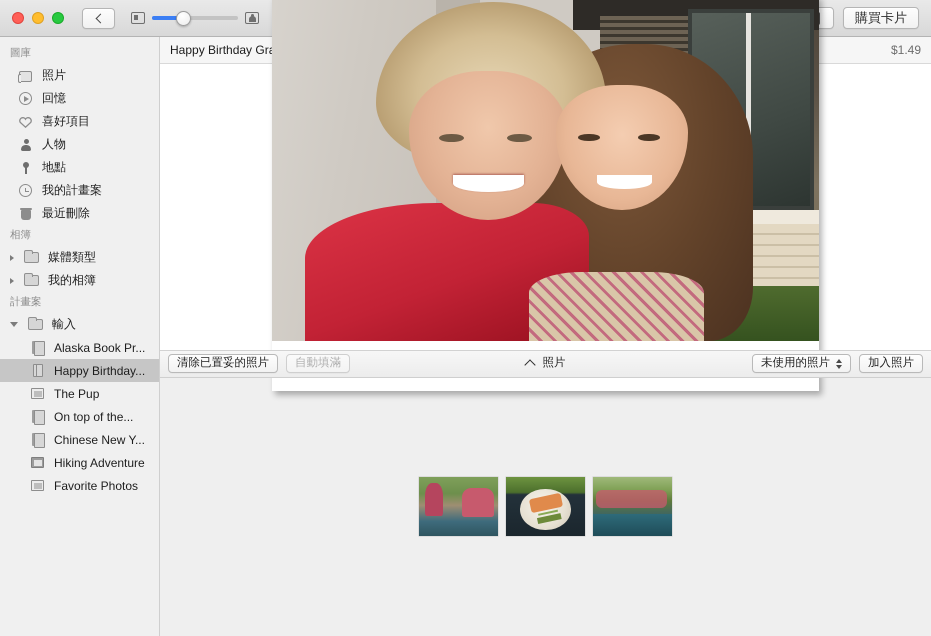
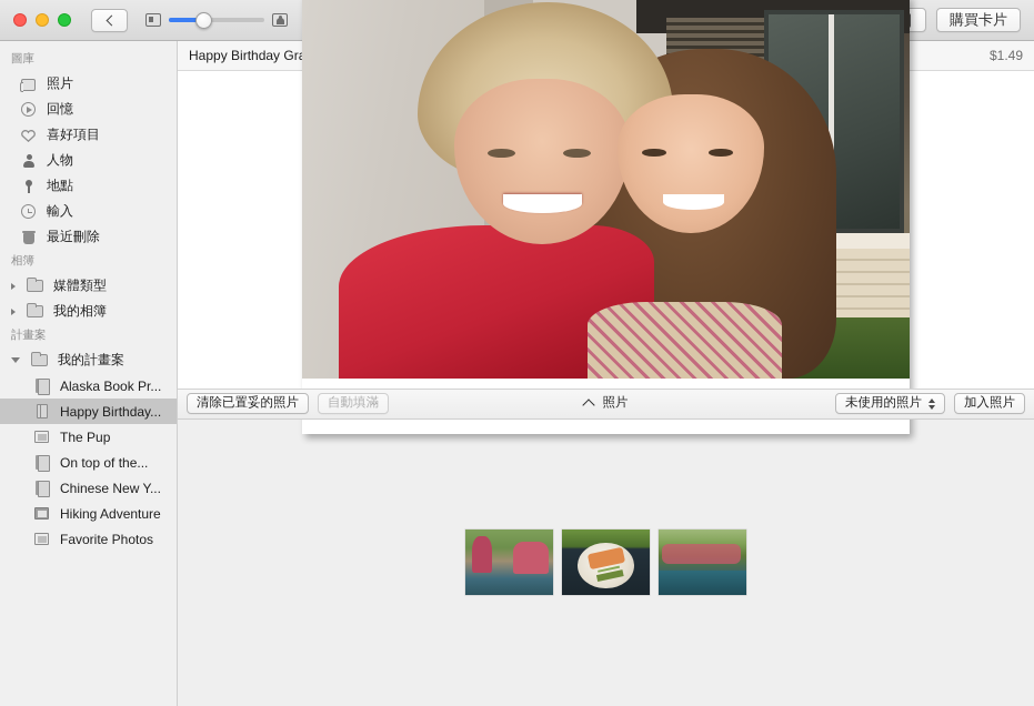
  購買卡片
  圖庫
  照片
  回憶
  喜好項目
  人物
  地點
- 我的計畫案
+ 輸入
  最近刪除
  相簿
  媒體類型
  我的相簿
  計畫案
- 輸入
+ 我的計畫案
  Alaska Book Pr...
  Happy Birthday...
  The Pup
  On top of the...
  Chinese New Y...
  Hiking Adventure
  Favorite Photos
  Happy Birthday Gr
  $1.49
  清除已置妥的照片
  自動填滿
  照片
  未使用的照片
  加入照片
